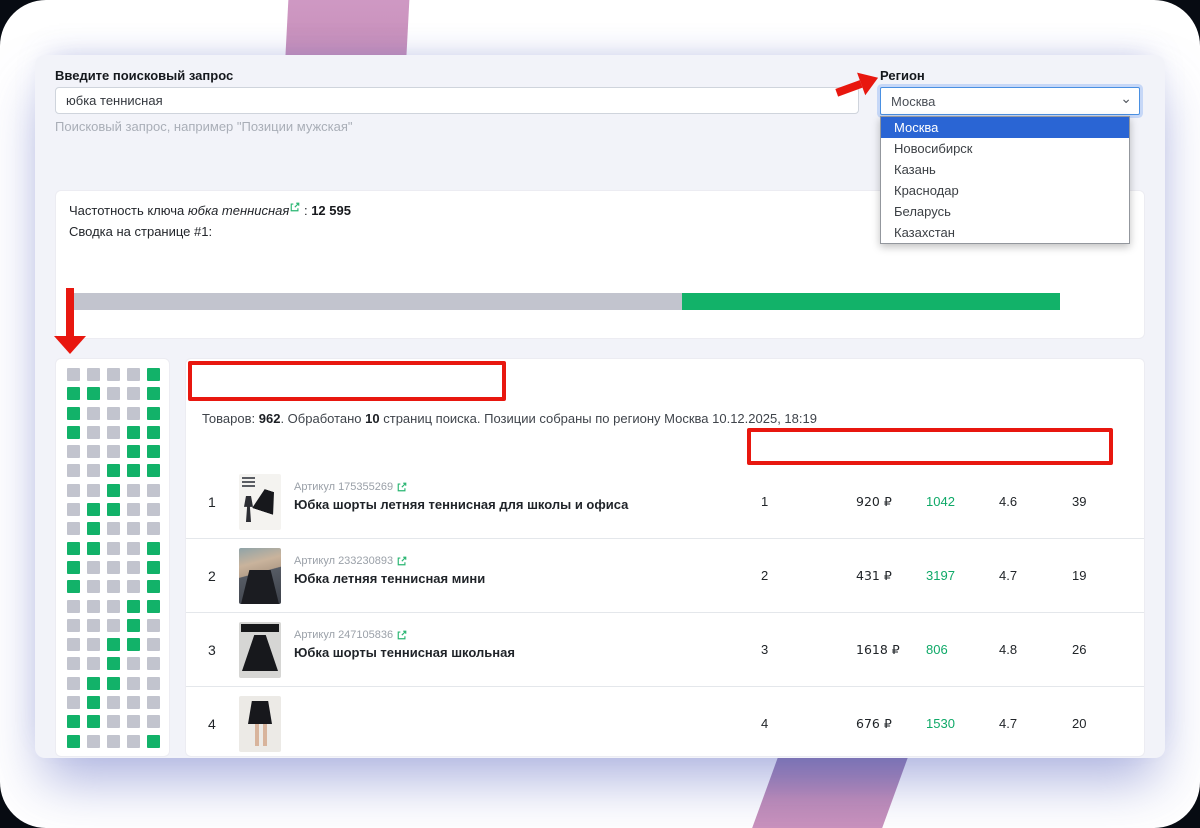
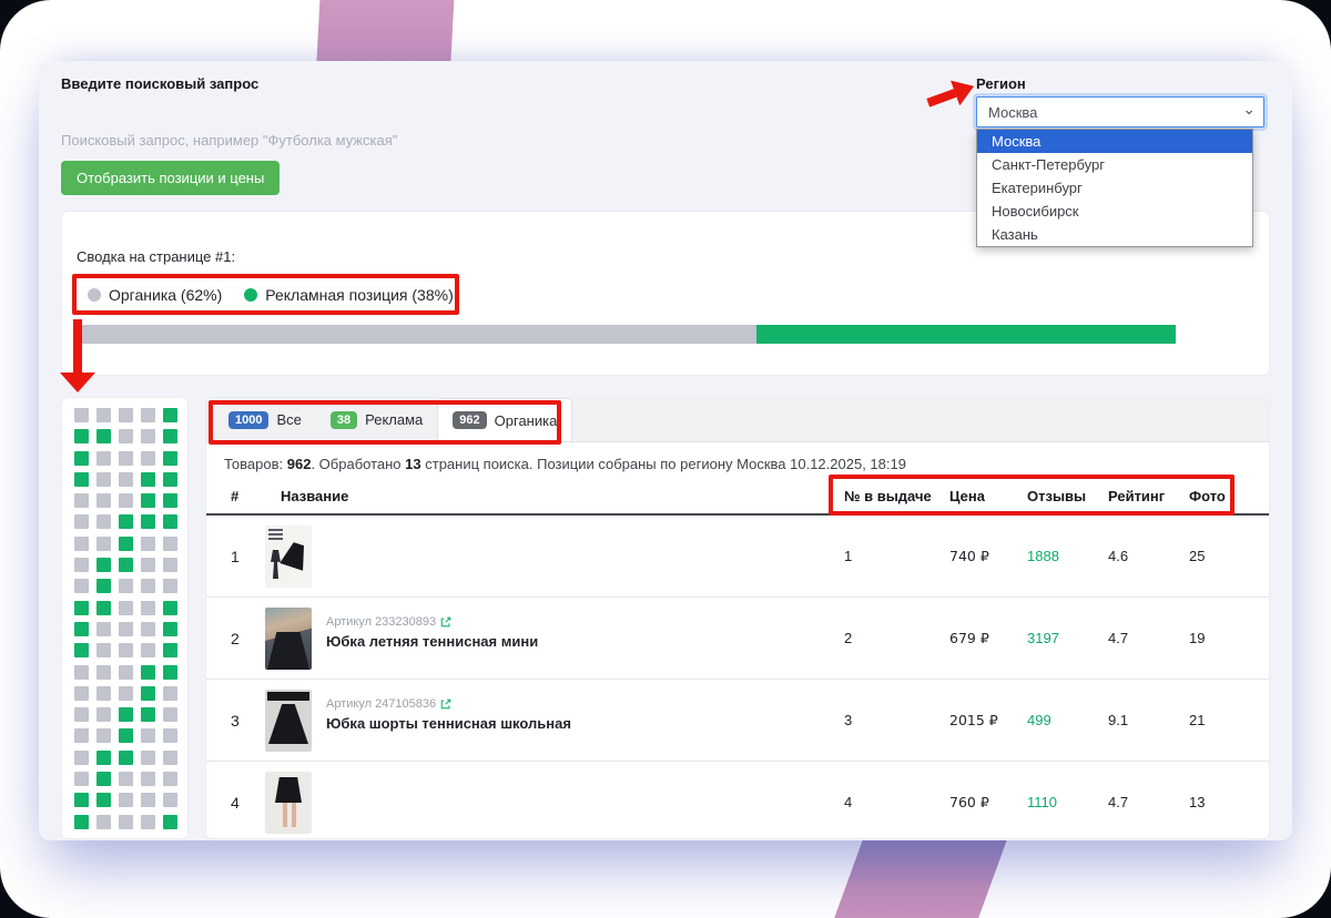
  Введите поисковый запрос
- юбка теннисная
- Поисковый запрос, например "Позиции мужская"
+ Поисковый запрос, например "Футболка мужская"
+ Отобразить позиции и цены
  Регион
  Москва
  ⌄
  Москва
+ Санкт-Петербург
+ Екатеринбург
  Новосибирск
  Казань
- Краснодар
- Беларусь
- Казахстан
- Частотность ключа юбка теннисная : 12 595
  Сводка на странице #1:
+ Органика (62%)
+ Рекламная позиция (38%)
+ 1000
+ Все
+ 38
+ Реклама
+ 962
+ Органика
- Товаров: 962. Обработано 10 страниц поиска. Позиции собраны по региону Москва 10.12.2025, 18:19
+ Товаров: 962. Обработано 13 страниц поиска. Позиции собраны по региону Москва 10.12.2025, 18:19
+ #
+ Название
+ № в выдаче
+ Цена
+ Отзывы
+ Рейтинг
+ Фото
  1
- Артикул 175355269
- Юбка шорты летняя теннисная для школы и офиса
  1
- 920 ₽
+ 740 ₽
- 1042
+ 1888
  4.6
- 39
+ 25
  2
  Артикул 233230893
  Юбка летняя теннисная мини
  2
- 431 ₽
+ 679 ₽
  3197
  4.7
  19
  3
  Артикул 247105836
  Юбка шорты теннисная школьная
  3
- 1618 ₽
+ 2015 ₽
- 806
+ 499
- 4.8
+ 9.1
- 26
+ 21
  4
  4
- 676 ₽
+ 760 ₽
- 1530
+ 1110
  4.7
- 20
+ 13
